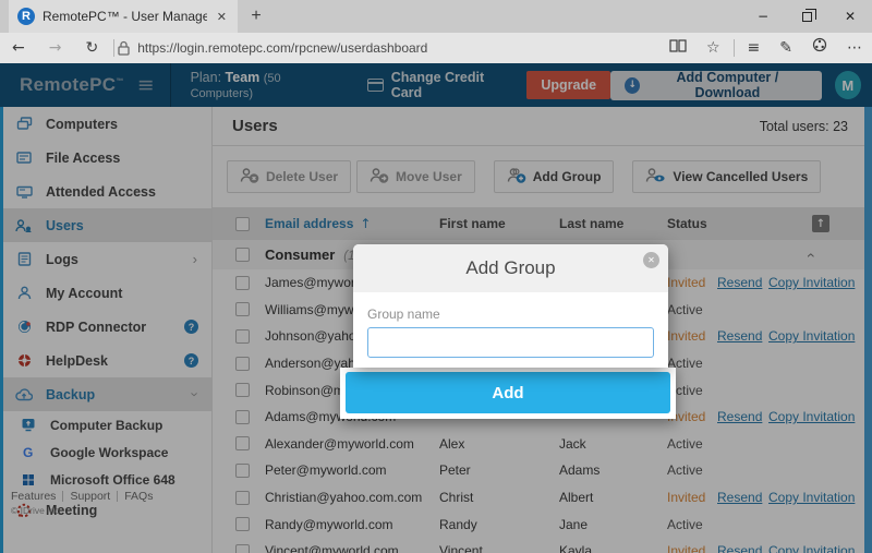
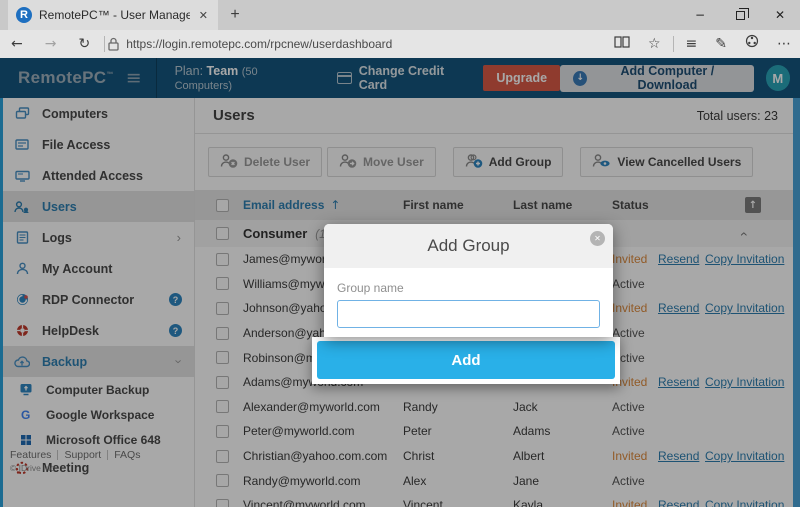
  R
  RemotePC™ - User Manage
  ✕
  +
  −
  ✕
  ←
  →
  ↻
  https://login.remotepc.com/rpcnew/userdashboard
  ☆
  ≡
  ✎
  ⋯
  RemotePC
  ≡
  Plan: Team (50 Computers)
  Change Credit Card
  Upgrade
  ↓
  Add Computer / Download
  M
  Computers
  File Access
  Attended Access
  Users
  Logs
  ›
  My Account
  RDP Connector
  ?
  HelpDesk
  ?
  Backup
  Computer Backup
  G
  Google Workspace
  Microsoft Office 648
  Meeting
  Features
  Support
  FAQs
  © IDrive Inc.
  Users
  Total users: 23
  Delete User
  Move User
  Add Group
  View Cancelled Users
  Email address ↑
  First name
  Last name
  Status
  ↑
  Invited
  Resend
  Copy Invitation
  Active
  Invited
  Resend
  Copy Invitation
  Active
  ctive
  vited
  Resend
  Copy Invitation
  Alexander@myworld.com
- Alex
+ Randy
  Jack
  Active
  Peter@myworld.com
  Peter
  Adams
  Active
  Christian@yahoo.com.com
  Christ
  Albert
  Invited
  Resend
  Copy Invitation
  Randy@myworld.com
- Randy
+ Alex
  Jane
  Active
  Vincent@myworld.com
  Vincent
  Kayla
  Invited
  Resend
  Copy Invitation
  Add Group
  ✕
  Group name
  Add
